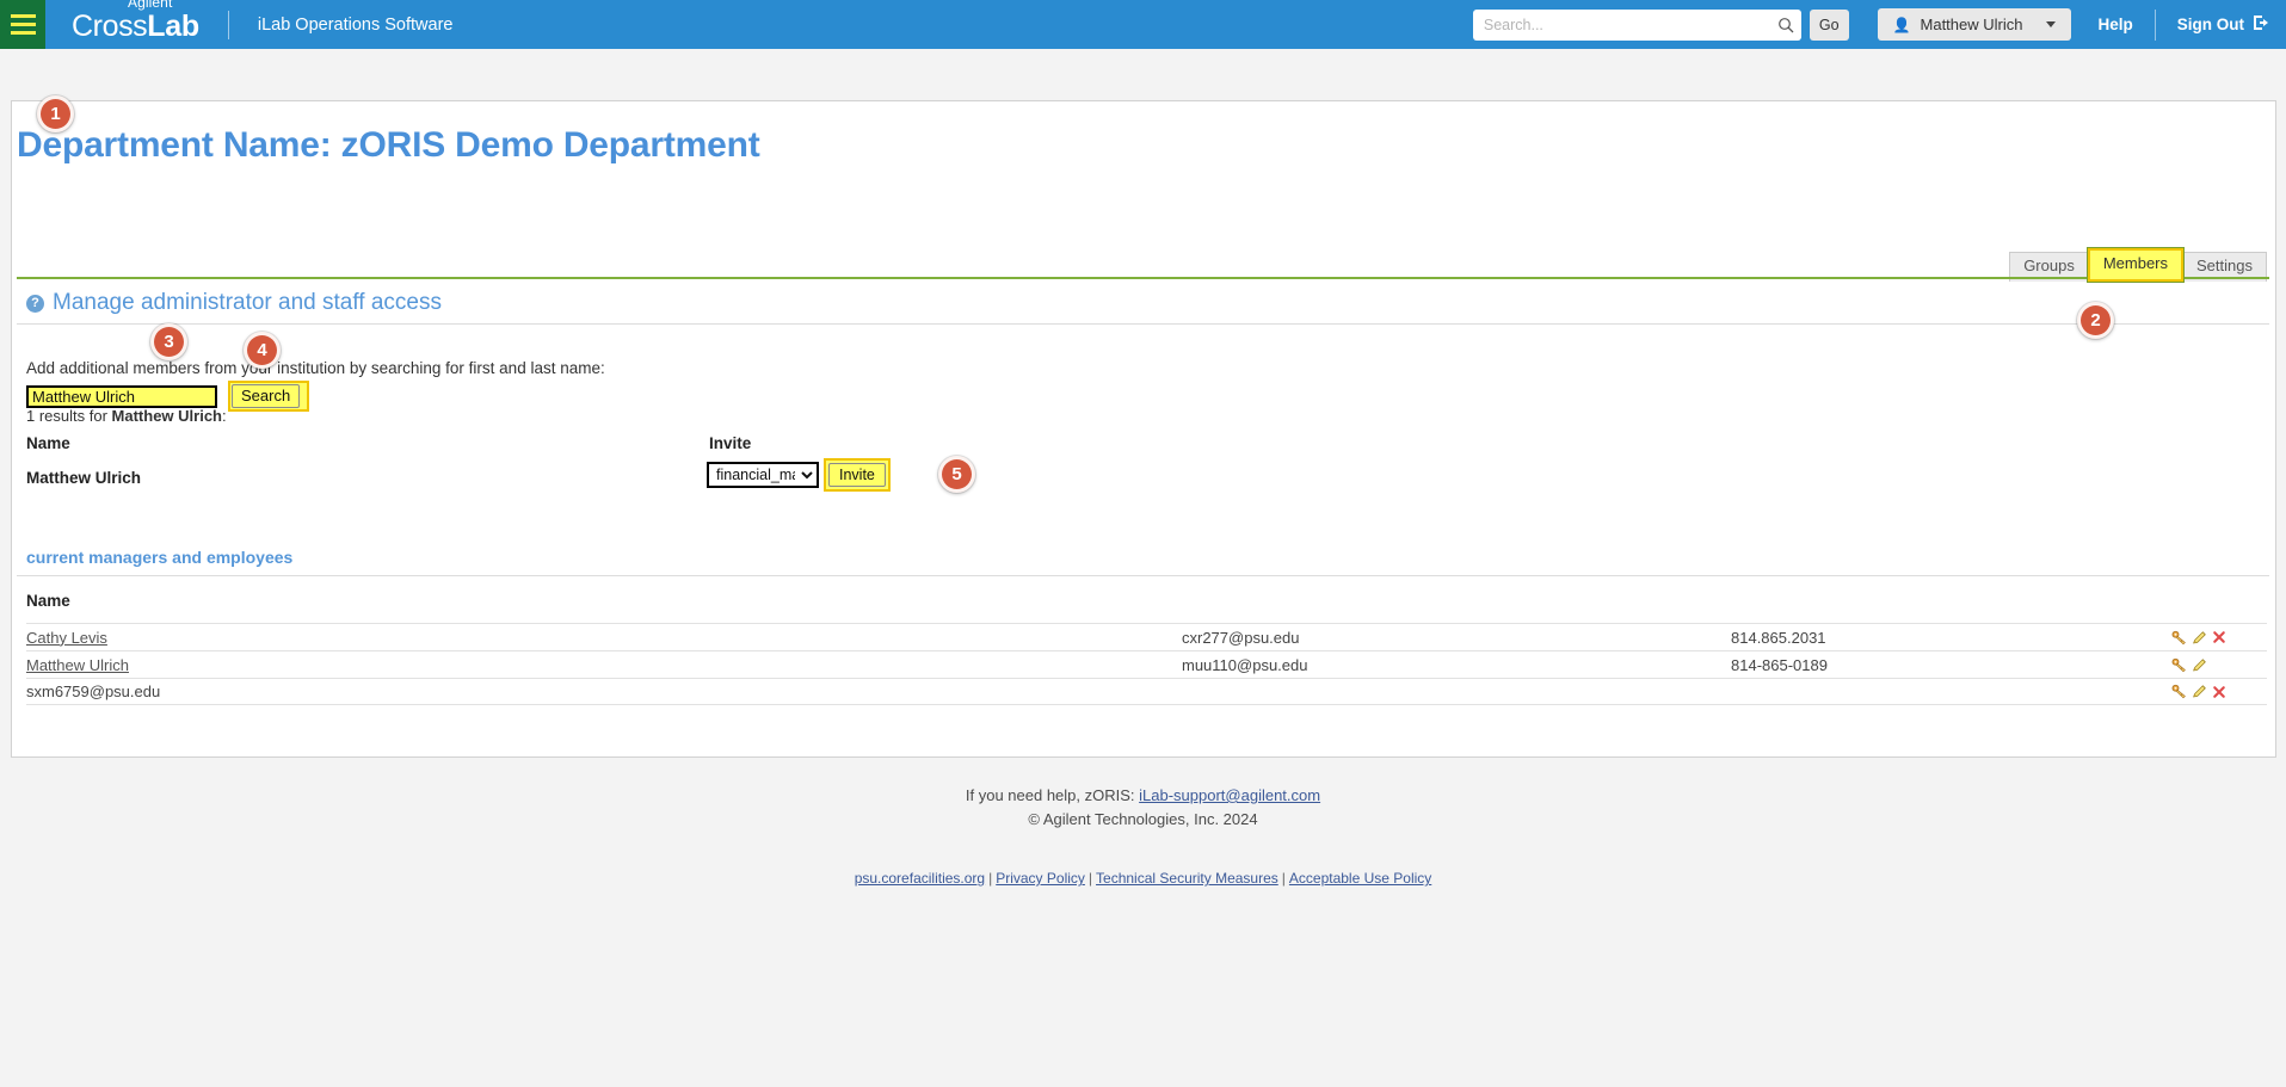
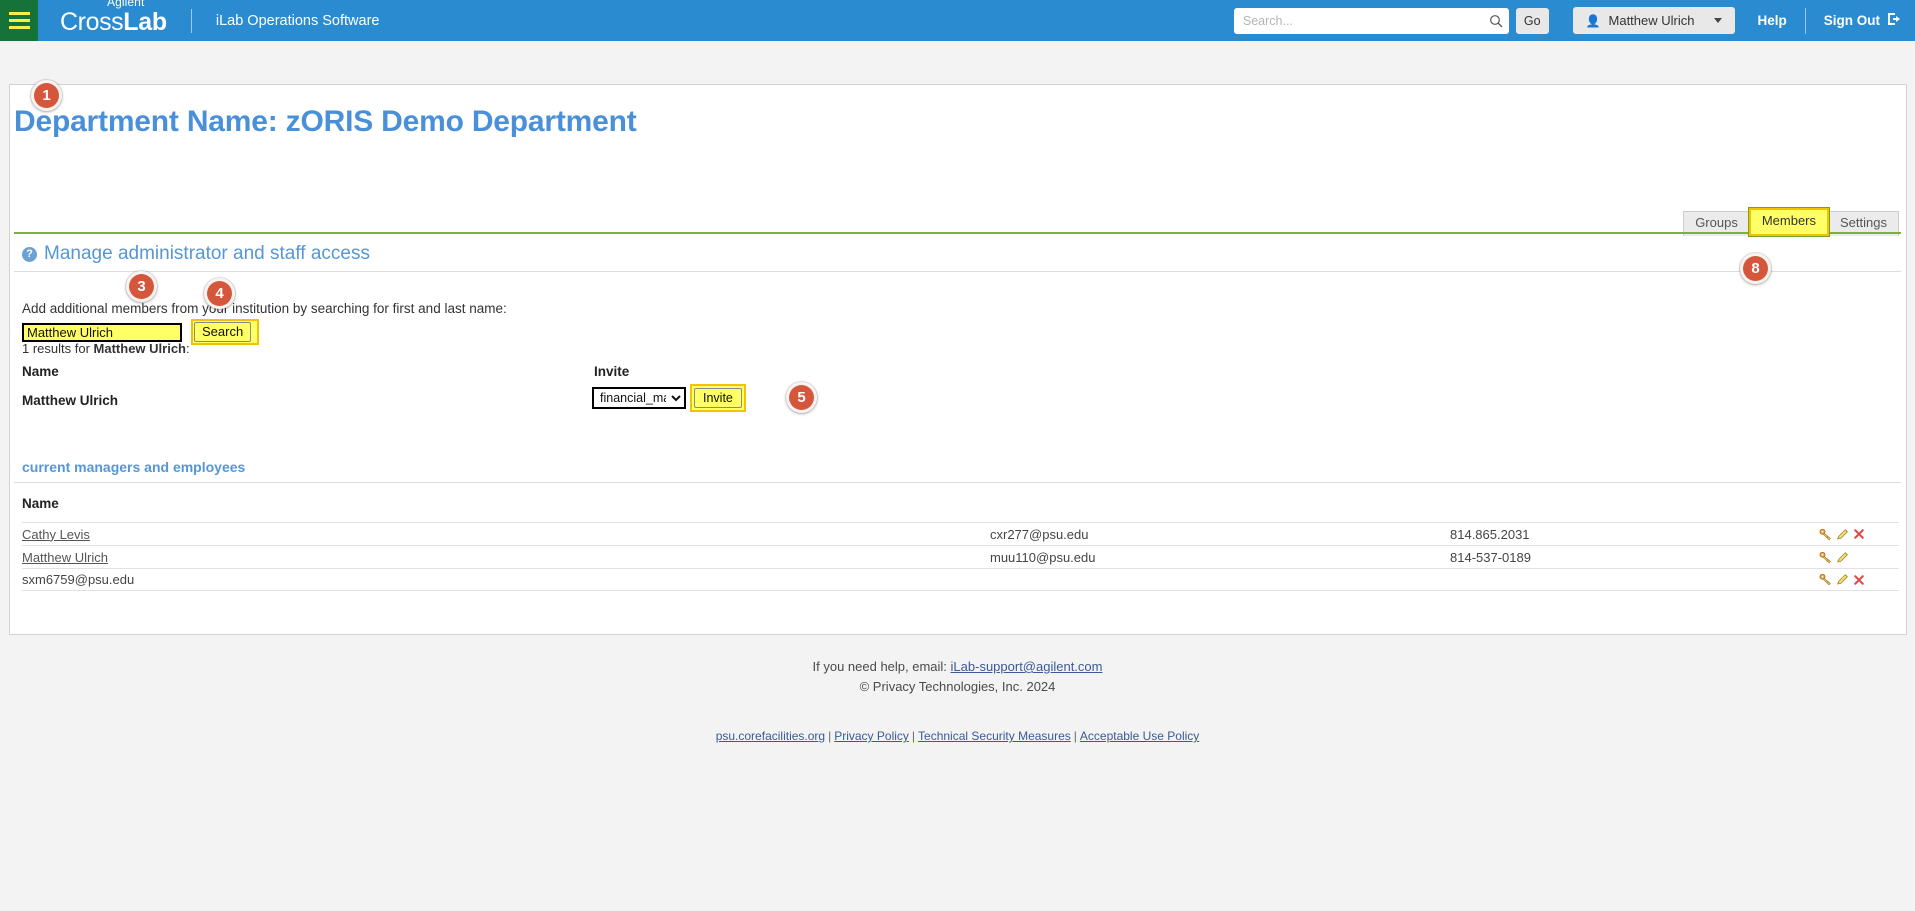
  Agilent
  CrossLab
  iLab Operations Software
  Search...
  Go
  👤
  Matthew Ulrich
  Help
  Sign Out
  Department Name: zORIS Demo Department
  Groups
  Members
  Settings
  ?
  Manage administrator and staff access
  Add additional members from yor institution by searching for first and last name:
  Matthew Ulrich
  Search
  1 results for Matthew Ulrich:
  Name
  Invite
  Matthew Ulrich
  Invite
  current managers and employees
  Name
  Cathy Levis
  cxr277@psu.edu
  814.865.2031
  Matthew Ulrich
  muu110@psu.edu
- 814-865-0189
+ 814-537-0189
  sxm6759@psu.edu
- If you need help, zORIS: iLab-support@agilent.com
+ If you need help, email: iLab-support@agilent.com
- © Agilent Technologies, Inc. 2024
+ © Privacy Technologies, Inc. 2024
  psu.corefacilities.org | Privacy Policy | Technical Security Measures | Acceptable Use Policy
  1
- 2
+ 8
  3
  4
  5
